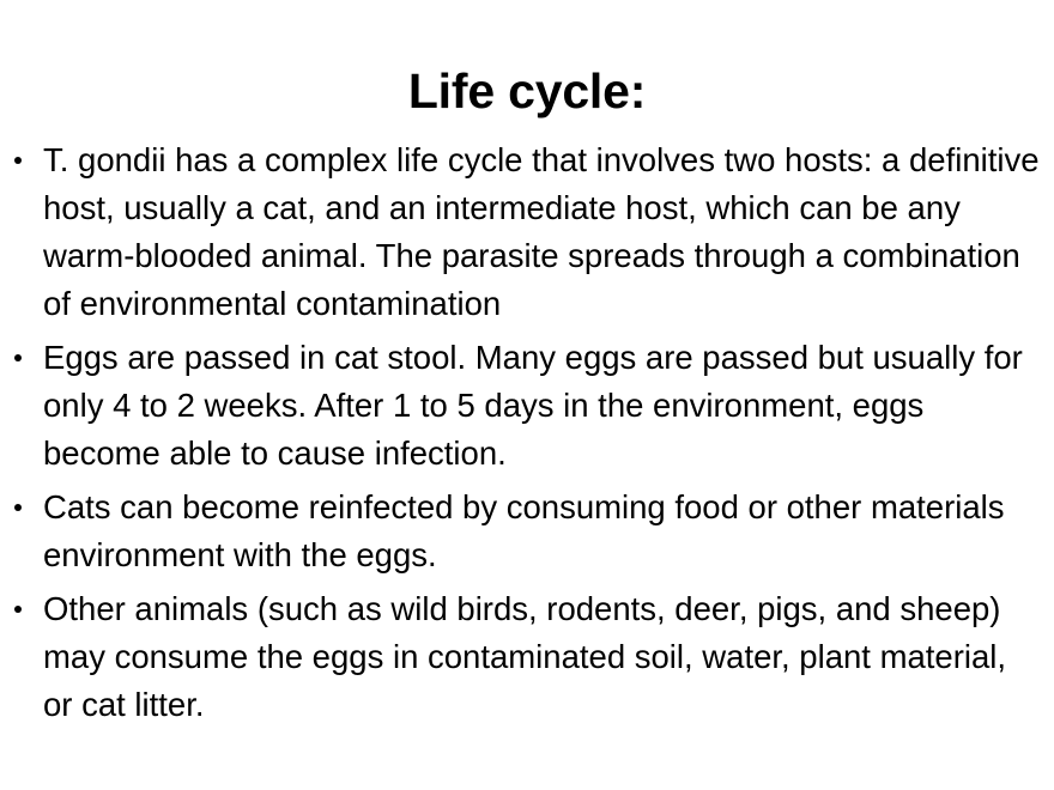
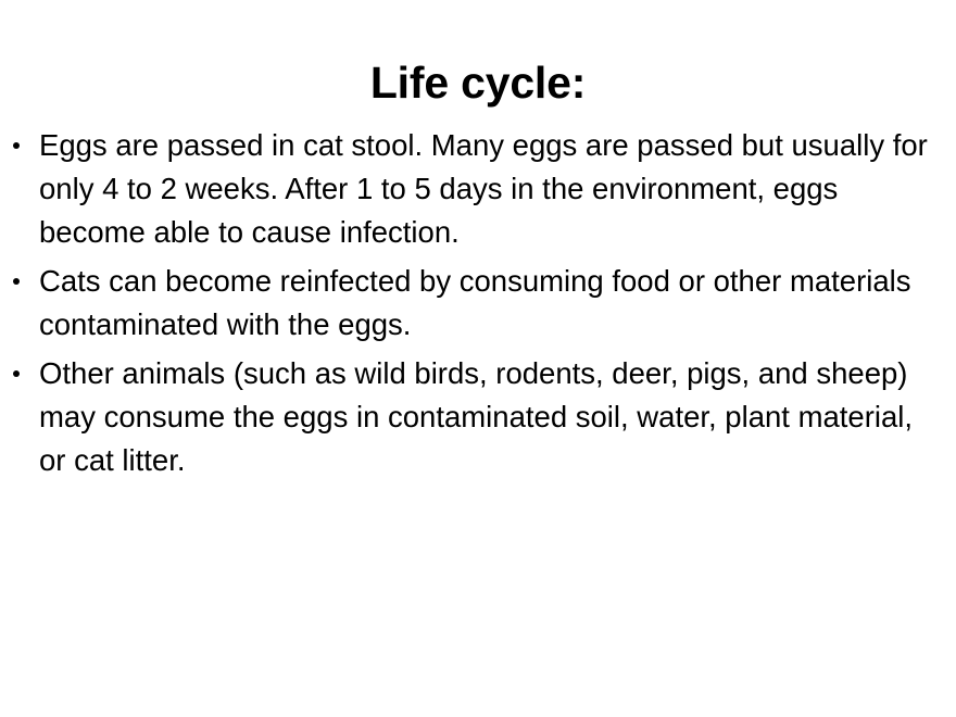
  Life cycle:
- T. gondii has a complex life cycle that involves two hosts: a definitive host, usually a cat, and an intermediate host, which can be any warm-blooded animal. The parasite spreads through a combination of environmental contamination
  Eggs are passed in cat stool. Many eggs are passed but usually for only 4 to 2 weeks. After 1 to 5 days in the environment, eggs become able to cause infection.
- Cats can become reinfected by consuming food or other materials environment with the eggs.
+ Cats can become reinfected by consuming food or other materials contaminated with the eggs.
  Other animals (such as wild birds, rodents, deer, pigs, and sheep) may consume the eggs in contaminated soil, water, plant material, or cat litter.
